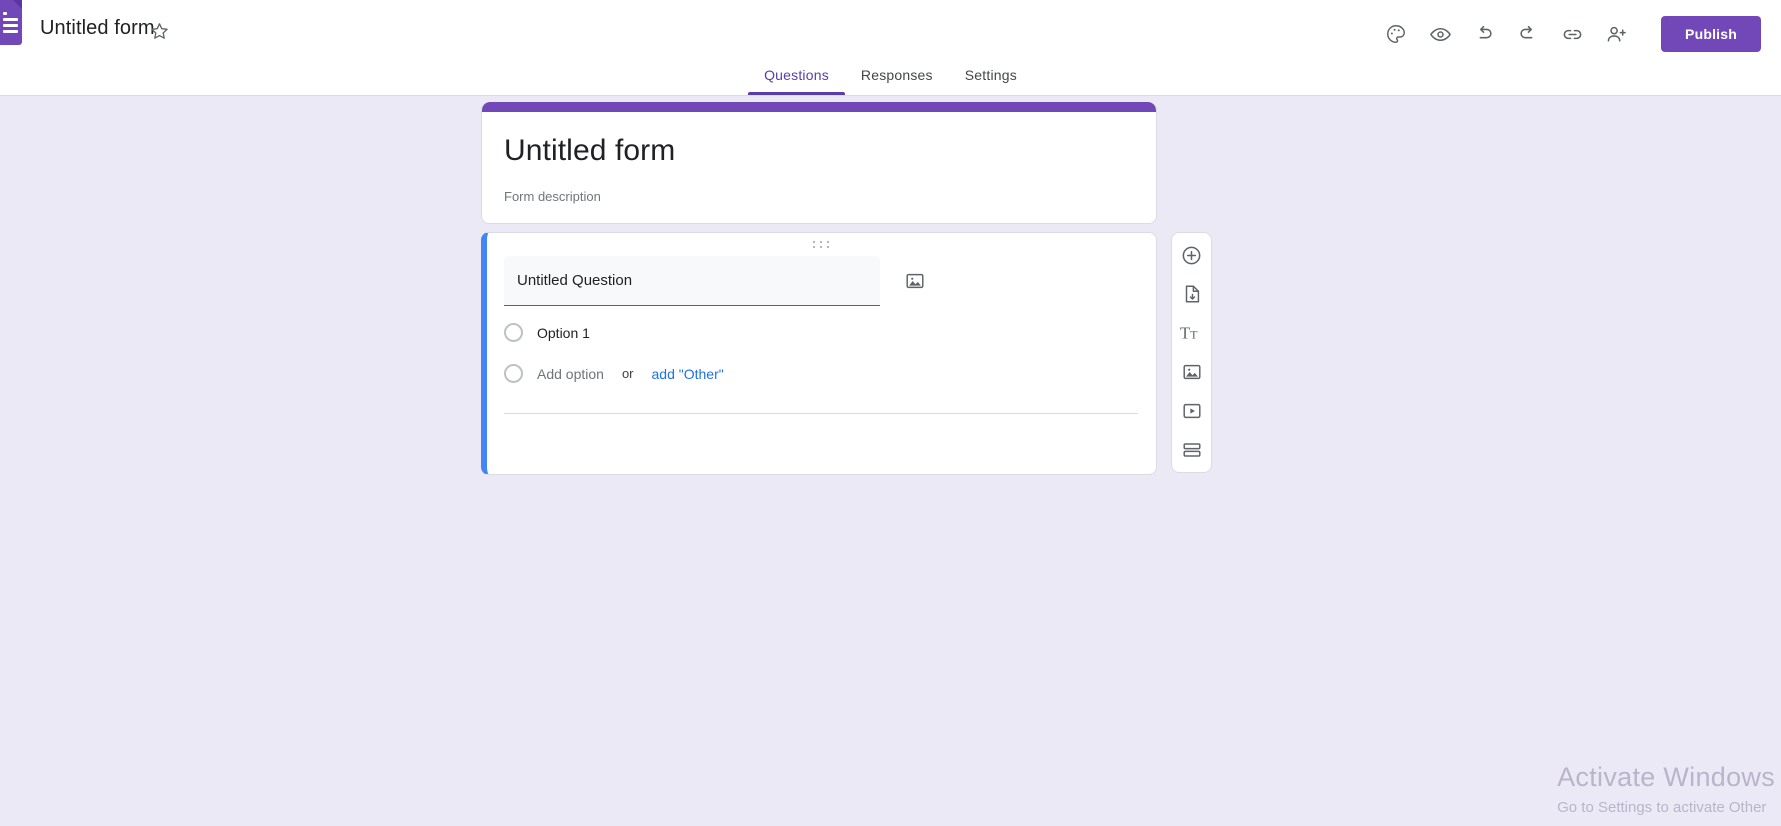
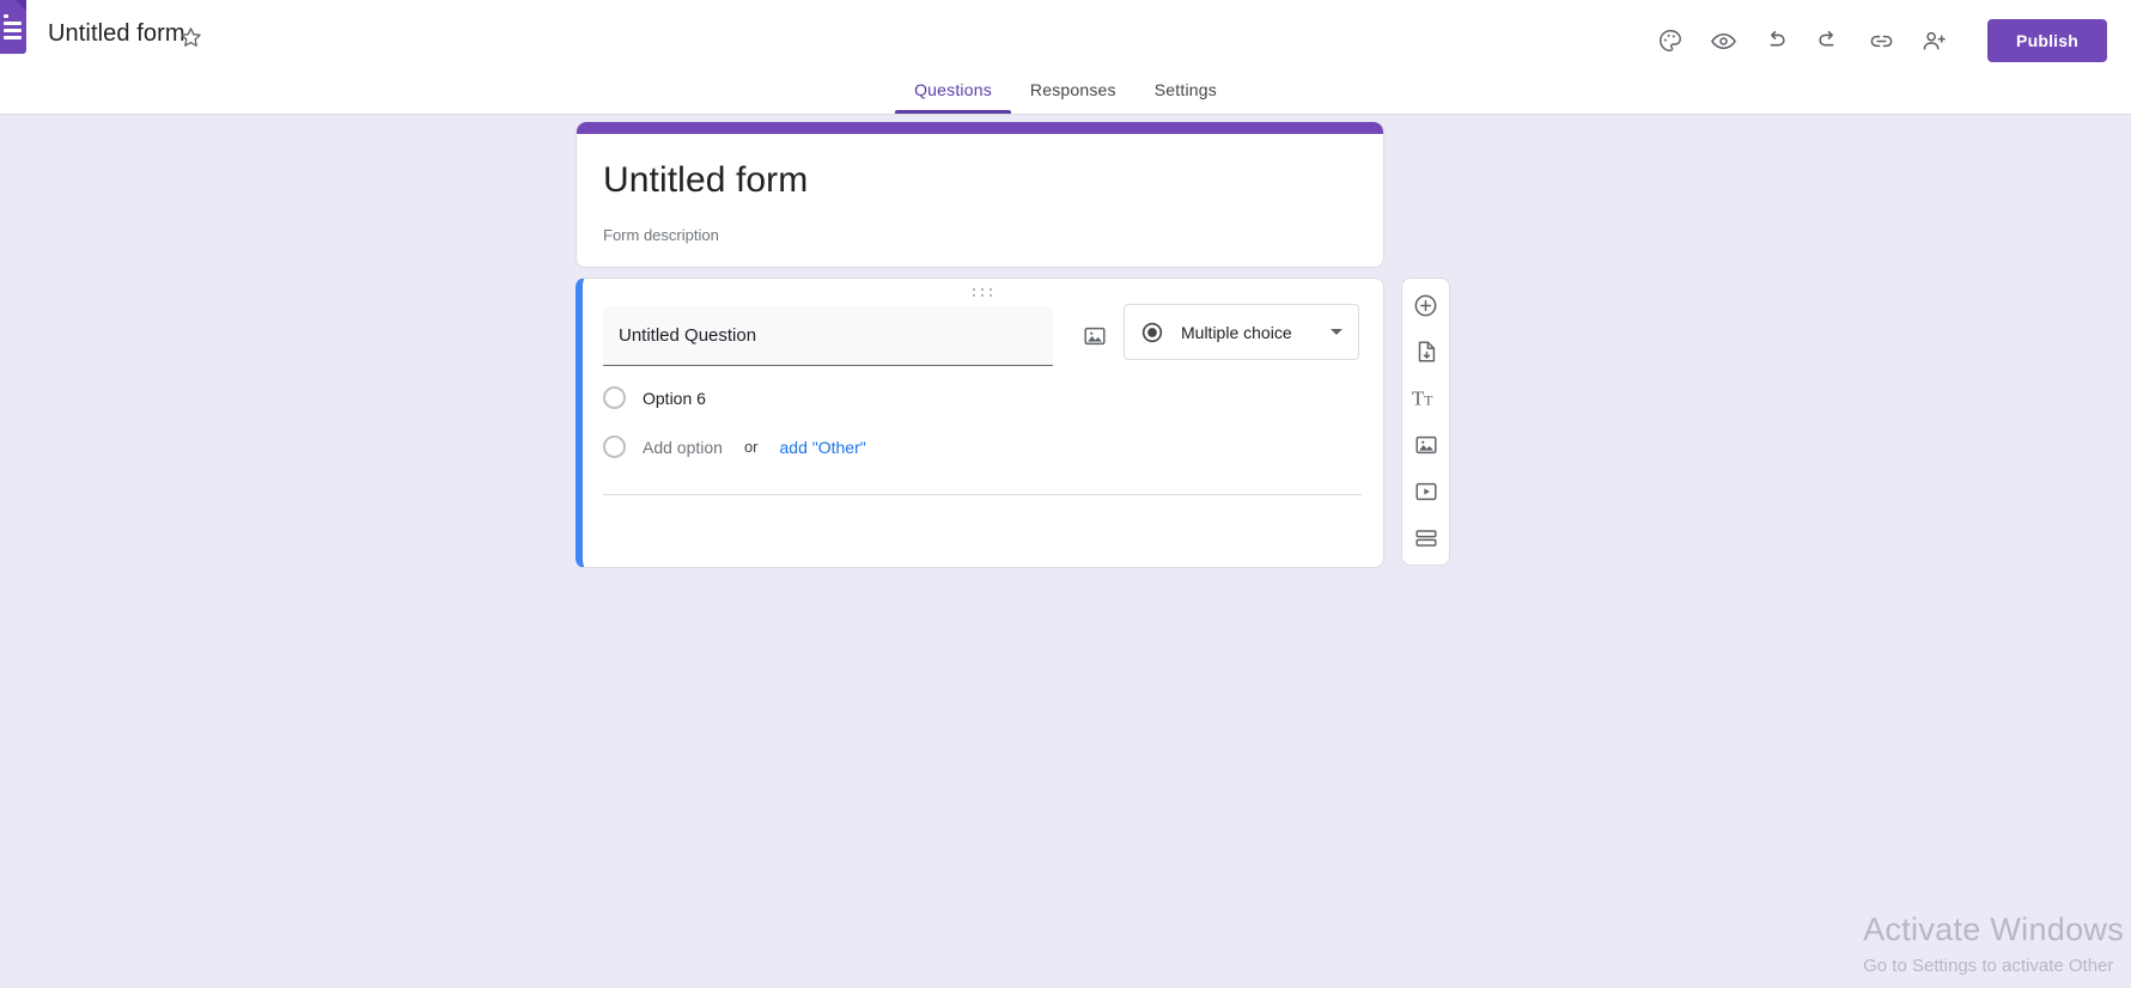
  Untitled form
  Publish
  Questions
  Responses
  Settings
  Untitled form
  Form description
  Untitled Question
+ Multiple choice
- Option 1
+ Option 6
  Add option
  or
  add "Other"
  T
  T
  Activate Windows
  Go to Settings to activate Other
